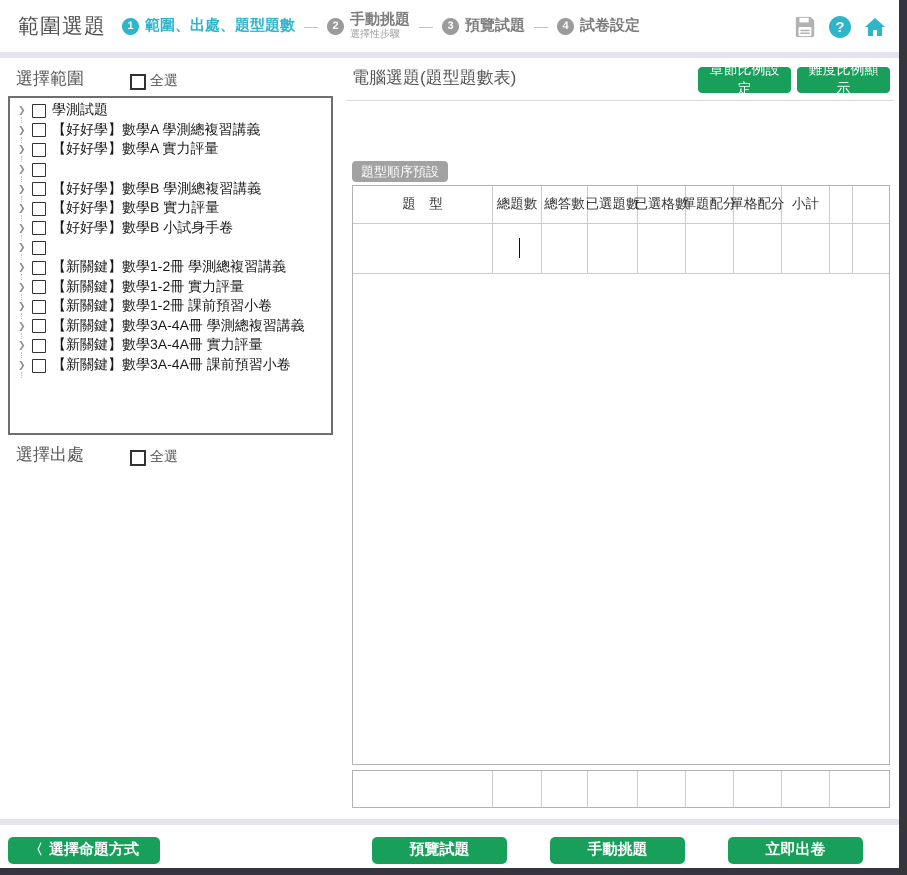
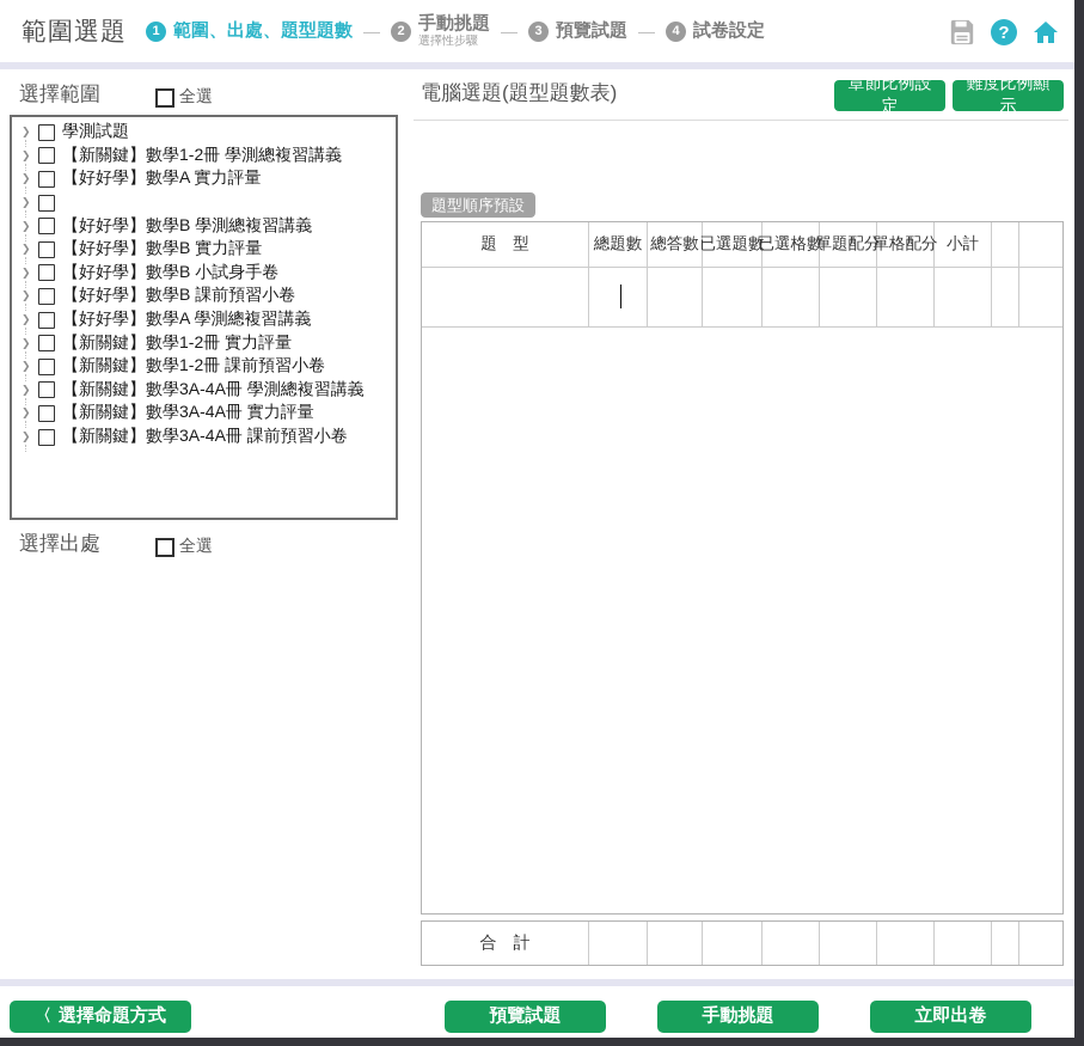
  範圍選題
  1
  範圍、出處、題型題數
  —
  2
  手動挑題
  選擇性步驟
  —
  3
  預覽試題
  —
  4
  試卷設定
  ?
  選擇範圍
  全選
  ❯
  學測試題
  ❯
- 【好好學】數學A 學測總複習講義
+ 【新關鍵】數學1-2冊 學測總複習講義
  ❯
  【好好學】數學A 實力評量
  ❯
  ❯
  【好好學】數學B 學測總複習講義
  ❯
  【好好學】數學B 實力評量
  ❯
  【好好學】數學B 小試身手卷
  ❯
+ 【好好學】數學B 課前預習小卷
  ❯
- 【新關鍵】數學1-2冊 學測總複習講義
+ 【好好學】數學A 學測總複習講義
  ❯
  【新關鍵】數學1-2冊 實力評量
  ❯
  【新關鍵】數學1-2冊 課前預習小卷
  ❯
  【新關鍵】數學3A-4A冊 學測總複習講義
  ❯
  【新關鍵】數學3A-4A冊 實力評量
  ❯
  【新關鍵】數學3A-4A冊 課前預習小卷
  選擇出處
  全選
  電腦選題(題型題數表)
  章節比例設定
  難度比例顯示
  題型順序預設
  題 型
  總題數
  總答數
  已選題數
  已選格數
  單題配分
  單格配分
  小計
+ 合 計
  〈
  選擇命題方式
  預覽試題
  手動挑題
  立即出卷
